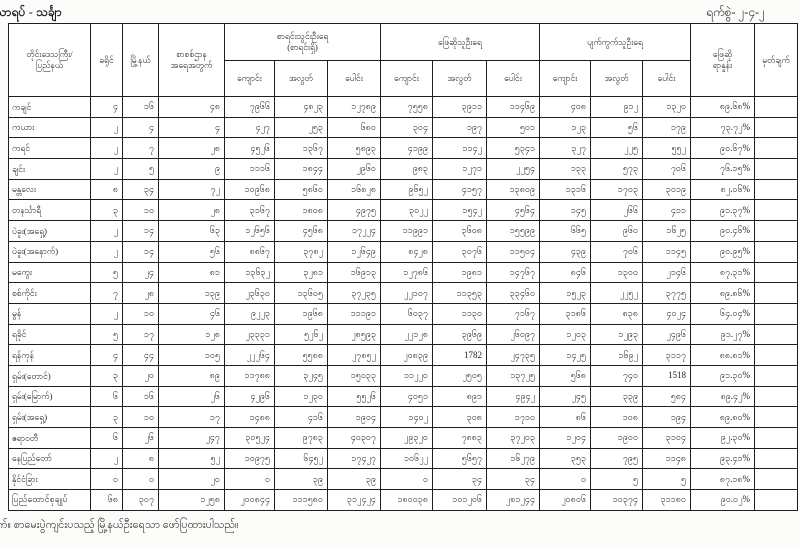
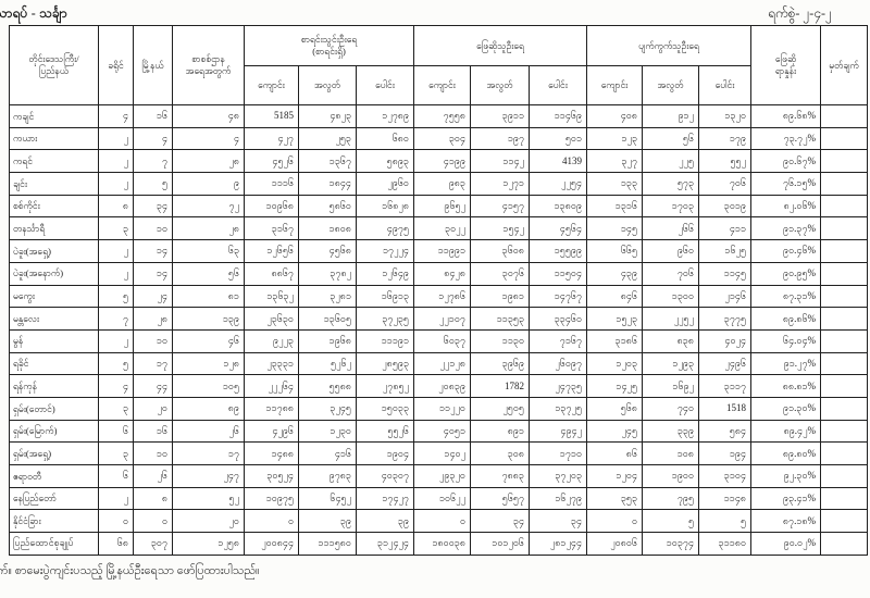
  ာရပ် - သင်္ချာ
  ရက်စွဲ- ၂-၄-၂
  တိုင်းဒေသကြီး/ ပြည်နယ်	ခရိုင်	မြို့နယ်	စာစစ်ဌာန အရေအတွက်	စာရင်းသွင်းဦးရေ (စာရင်းရှိ)	ဖြေဆိုသူဦးရေ	ပျက်ကွက်သူဦးရေ	ဖြေဆို ရာနှုန်း	မှတ်ချက်
  ကျောင်း	အလွတ်	ပေါင်း	ကျောင်း	အလွတ်	ပေါင်း	ကျောင်း	အလွတ်	ပေါင်း
- ကချင်	၄	၁၆	၄၈	၇၉၆၆	၄၈၂၃	၁၂၇၈၉	၇၅၅၈	၃၉၁၁	၁၁၄၆၉	၄၀၈	၉၁၂	၁၃၂၀	၈၉.၆၈%
+ ကချင်	၄	၁၆	၄၈	5185	၄၈၂၃	၁၂၇၈၉	၇၅၅၈	၃၉၁၁	၁၁၄၆၉	၄၀၈	၉၁၂	၁၃၂၀	၈၉.၆၈%
  ကယား	၂	၄	၄	၄၂၇	၂၅၃	၆၈၀	၃၀၄	၁၉၇	၅၀၁	၁၂၃	၅၆	၁၇၉	၇၃.၇၂%
- ကရင်	၂	၇	၂၈	၄၅၂၆	၁၃၆၇	၅၈၉၃	၄၁၉၉	၁၁၄၂	၅၃၄၁	၃၂၇	၂၂၅	၅၅၂	၉၀.၆၇%
+ ကရင်	၂	၇	၂၈	၄၅၂၆	၁၃၆၇	၅၈၉၃	၄၁၉၉	၁၁၄၂	4139	၃၂၇	၂၂၅	၅၅၂	၉၀.၆၇%
  ချင်း	၂	၅	၉	၁၁၁၆	၁၈၄၄	၂၉၆၀	၉၈၃	၁၂၇၁	၂၂၅၄	၁၃၃	၅၇၃	၇၀၆	၇၆.၁၅%
- မန္တလေး	၈	၃၄	၇၂	၁၀၉၆၈	၅၈၆၀	၁၆၈၂၈	၉၆၅၂	၄၁၅၇	၁၃၈၀၉	၁၃၁၆	၁၇၀၃	၃၀၁၉	၈၂.၀၆%
+ စစ်ကိုင်း	၈	၃၄	၇၂	၁၀၉၆၈	၅၈၆၀	၁၆၈၂၈	၉၆၅၂	၄၁၅၇	၁၃၈၀၉	၁၃၁၆	၁၇၀၃	၃၀၁၉	၈၂.၀၆%
  တနင်္သာရီ	၃	၁၀	၂၈	၃၁၆၇	၁၈၀၈	၄၉၇၅	၃၀၂၂	၁၅၄၂	၄၅၆၄	၁၄၅	၂၆၆	၄၁၁	၉၁.၃၇%
  ပဲခူး(အရှေ့)	၂	၁၄	၆၃	၁၂၆၅၆	၄၅၆၈	၁၇၂၂၄	၁၁၉၉၁	၃၆၀၈	၁၅၅၉၉	၆၆၅	၉၆၀	၁၆၂၅	၉၀.၄၆%
  ပဲခူး(အနောက်)	၂	၁၄	၅၆	၈၈၆၇	၃၇၈၂	၁၂၆၄၉	၈၄၂၈	၃၀၇၆	၁၁၅၀၄	၄၃၉	၇၀၆	၁၁၄၅	၉၀.၉၅%
  မကွေး	၅	၂၄	၈၁	၁၃၆၃၂	၃၂၈၁	၁၆၉၁၃	၁၂၇၈၆	၁၉၈၁	၁၄၇၆၇	၈၄၆	၁၃၀၀	၂၁၄၆	၈၇.၃၁%
- စစ်ကိုင်း	၇	၂၈	၁၃၉	၂၃၆၃၀	၁၃၆၀၅	၃၇၂၃၅	၂၂၁၀၇	၁၁၃၅၃	၃၃၄၆၀	၁၅၂၃	၂၂၅၂	၃၇၇၅	၈၉.၈၆%
+ မန္တလေး	၇	၂၈	၁၃၉	၂၃၆၃၀	၁၃၆၀၅	၃၇၂၃၅	၂၂၁၀၇	၁၁၃၅၃	၃၃၄၆၀	၁၅၂၃	၂၂၅၂	၃၇၇၅	၈၉.၈၆%
  မွန်	၂	၁၀	၄၆	၉၂၂၃	၁၉၆၈	၁၁၁၉၁	၆၀၃၇	၁၁၃၀	၇၁၆၇	၃၁၈၆	၈၃၈	၄၀၂၄	၆၄.၀၄%
  ရခိုင်	၅	၁၇	၁၂၈	၂၃၃၃၁	၅၂၆၂	၂၈၅၉၃	၂၂၁၂၈	၃၉၆၉	၂၆၀၉၇	၁၂၀၃	၁၂၉၃	၂၄၉၆	၉၁.၂၇%
  ရန်ကုန်	၄	၄၄	၁၀၅	၂၂၂၆၄	၅၅၈၈	၂၇၈၅၂	၂၀၈၃၉	1782	၂၄၇၃၅	၁၄၂၅	၁၆၉၂	၃၁၁၇	၈၈.၈၁%
  ရှမ်း(တောင်)	၃	၂၀	၈၉	၁၁၇၈၈	၃၂၄၅	၁၅၀၃၃	၁၁၂၂၀	၂၅၀၅	၁၃၇၂၅	၅၆၈	၇၄၀	1518	၉၁.၃၀%
  ရှမ်း(မြောက်)	၆	၁၆	၂၆	၄၂၉၆	၁၂၃၀	၅၅၂၆	၄၀၅၁	၈၉၁	၄၉၄၂	၂၄၅	၃၃၉	၅၈၄	၈၉.၄၂%
  ရှမ်း(အရှေ့)	၃	၁၀	၁၇	၁၄၈၈	၄၁၆	၁၉၀၄	၁၄၀၂	၃၀၈	၁၇၁၀	၈၆	၁၀၈	၁၉၄	၈၉.၈၀%
  ဧရာဝတီ	၆	၂၆	၂၄၇	၃၀၅၂၄	၉၇၈၃	၄၀၃၀၇	၂၉၃၂၀	၇၈၈၃	၃၇၂၀၃	၁၂၀၄	၁၉၀၀	၃၁၀၄	၉၂.၃၀%
  နေပြည်တော်	၂	၈	၅၂	၁၀၉၇၅	၆၄၅၂	၁၇၄၂၇	၁၀၆၂၂	၅၆၅၇	၁၆၂၇၉	၃၅၃	၇၉၅	၁၁၄၈	၉၃.၄၁%
  နိုင်ငံခြား	၀	၀	၂၀	၀	၃၉	၃၉	၀	၃၄	၃၄	၀	၅	၅	၈၇.၁၈%
  ပြည်ထောင်စုချုပ်	၆၈	၃၀၇	၁၂၅၈	၂၀၀၈၄၄	၁၁၁၅၈၀	၃၁၂၄၂၄	၁၈၀၀၃၈	၁၀၁၂၀၆	၂၈၁၂၄၄	၂၀၈၀၆	၁၀၃၇၄	၃၁၁၈၀	၉၀.၀၂%
  က်။ စာမေးပွဲကျင်းပသည့် မြို့နယ်ဦးရေသာ ဖော်ပြထားပါသည်။
